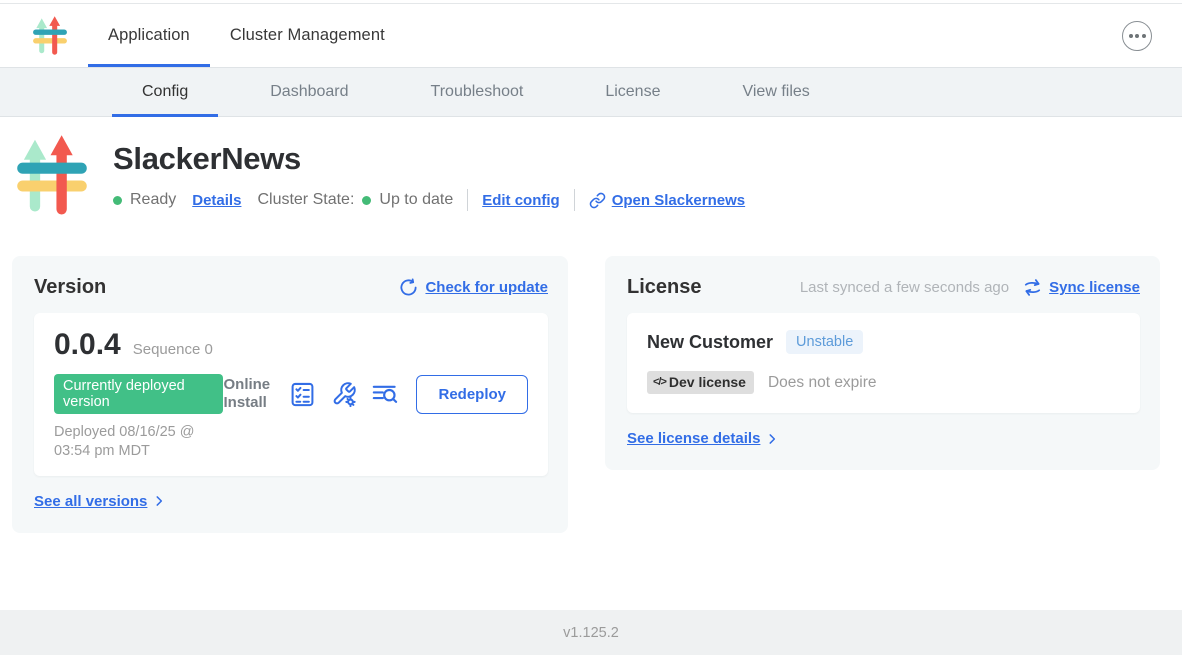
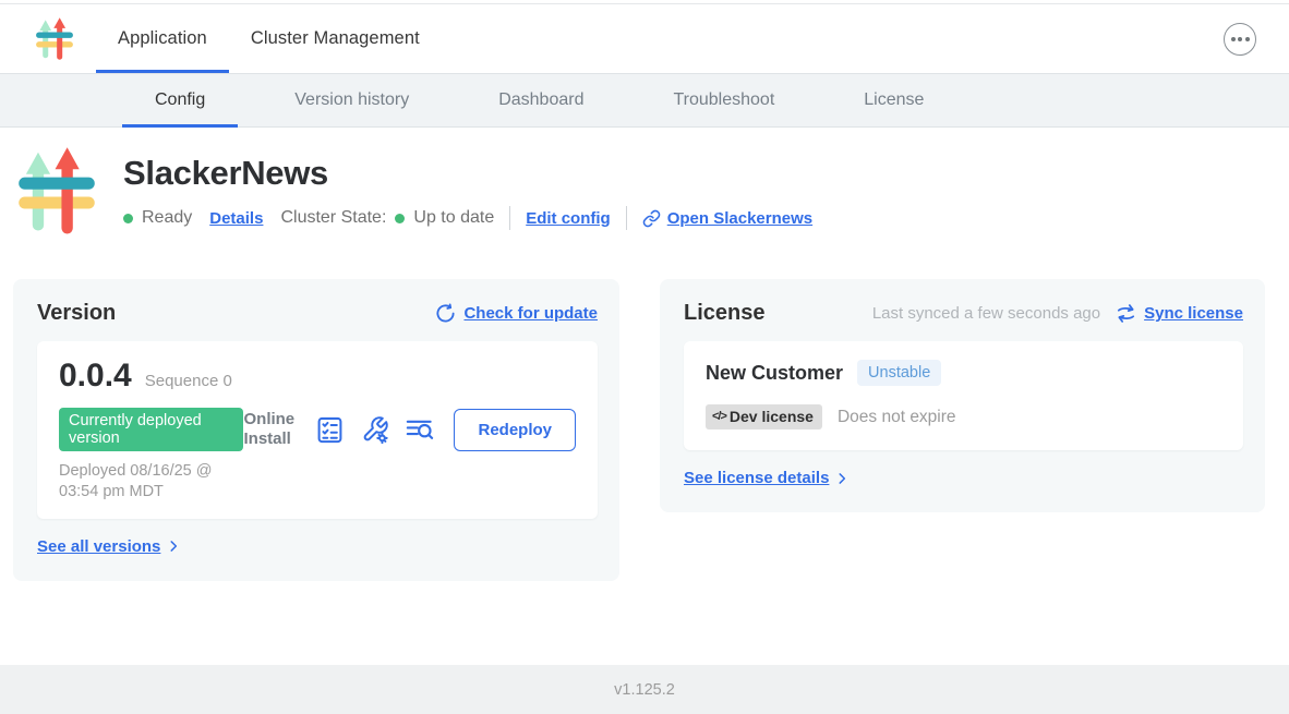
  Application
  Cluster Management
  Config
+ Version history
  Dashboard
  Troubleshoot
  License
- View files
  SlackerNews
  Ready
  Details
  Cluster State:
  Up to date
  Edit config
  Open Slackernews
  Version
  Check for update
  0.0.4
  Sequence 0
  Currently deployed version
  Deployed 08/16/25 @ 03:54 pm MDT
  Online Install
  Redeploy
  See all versions
  License
  Last synced a few seconds ago
  Sync license
  New Customer
  Unstable
  </>
  Dev license
  Does not expire
  See license details
  v1.125.2
